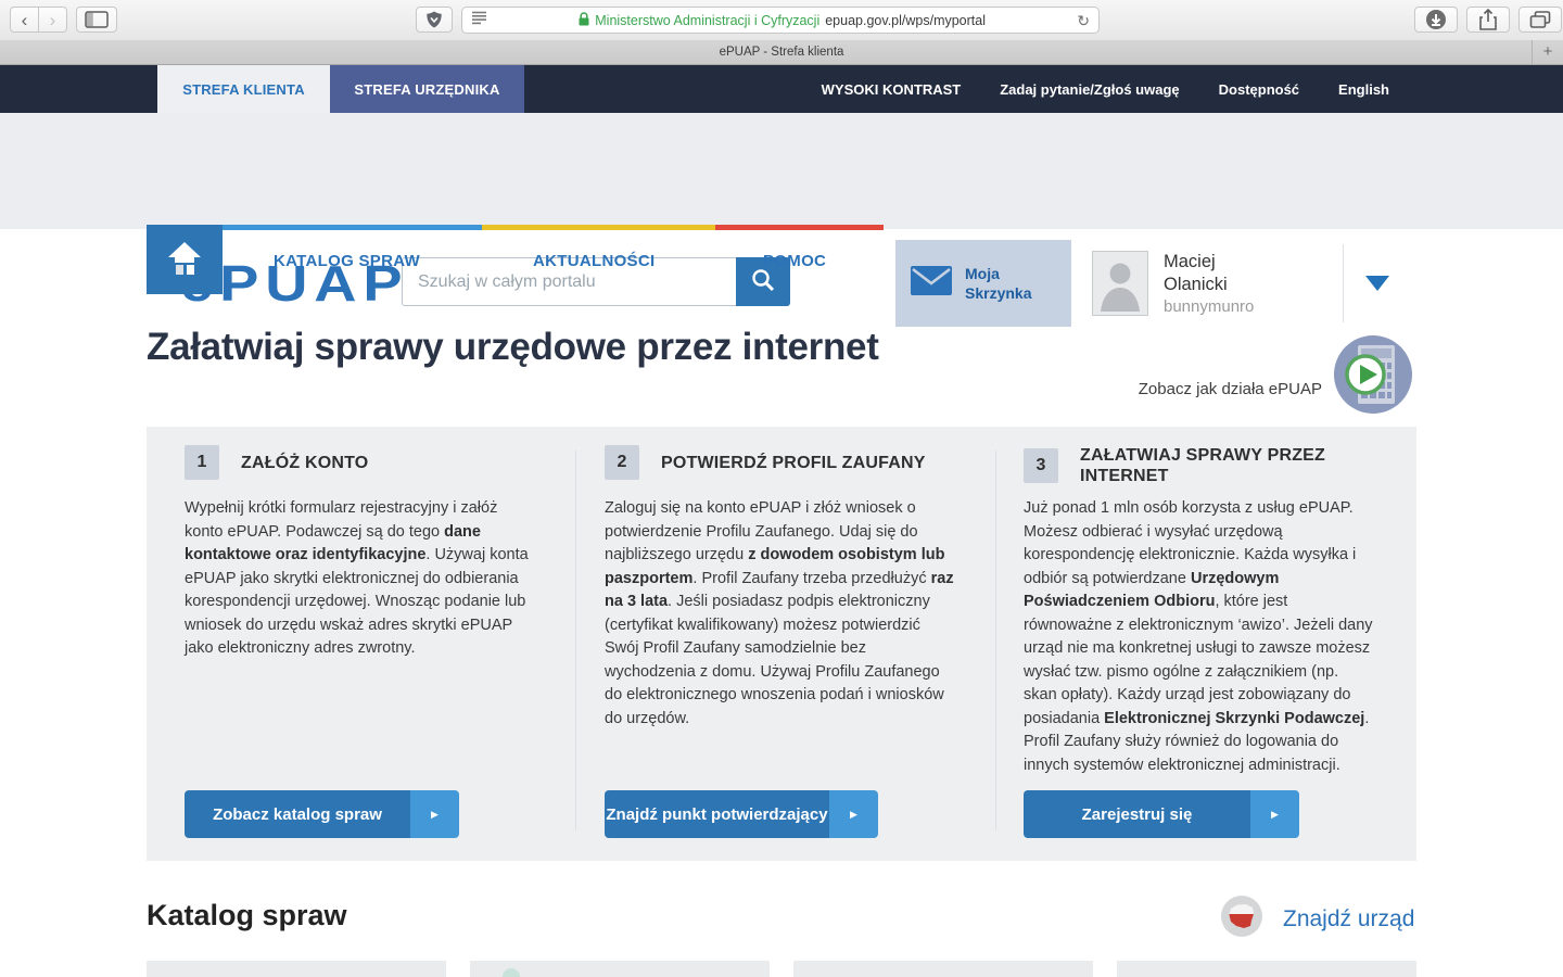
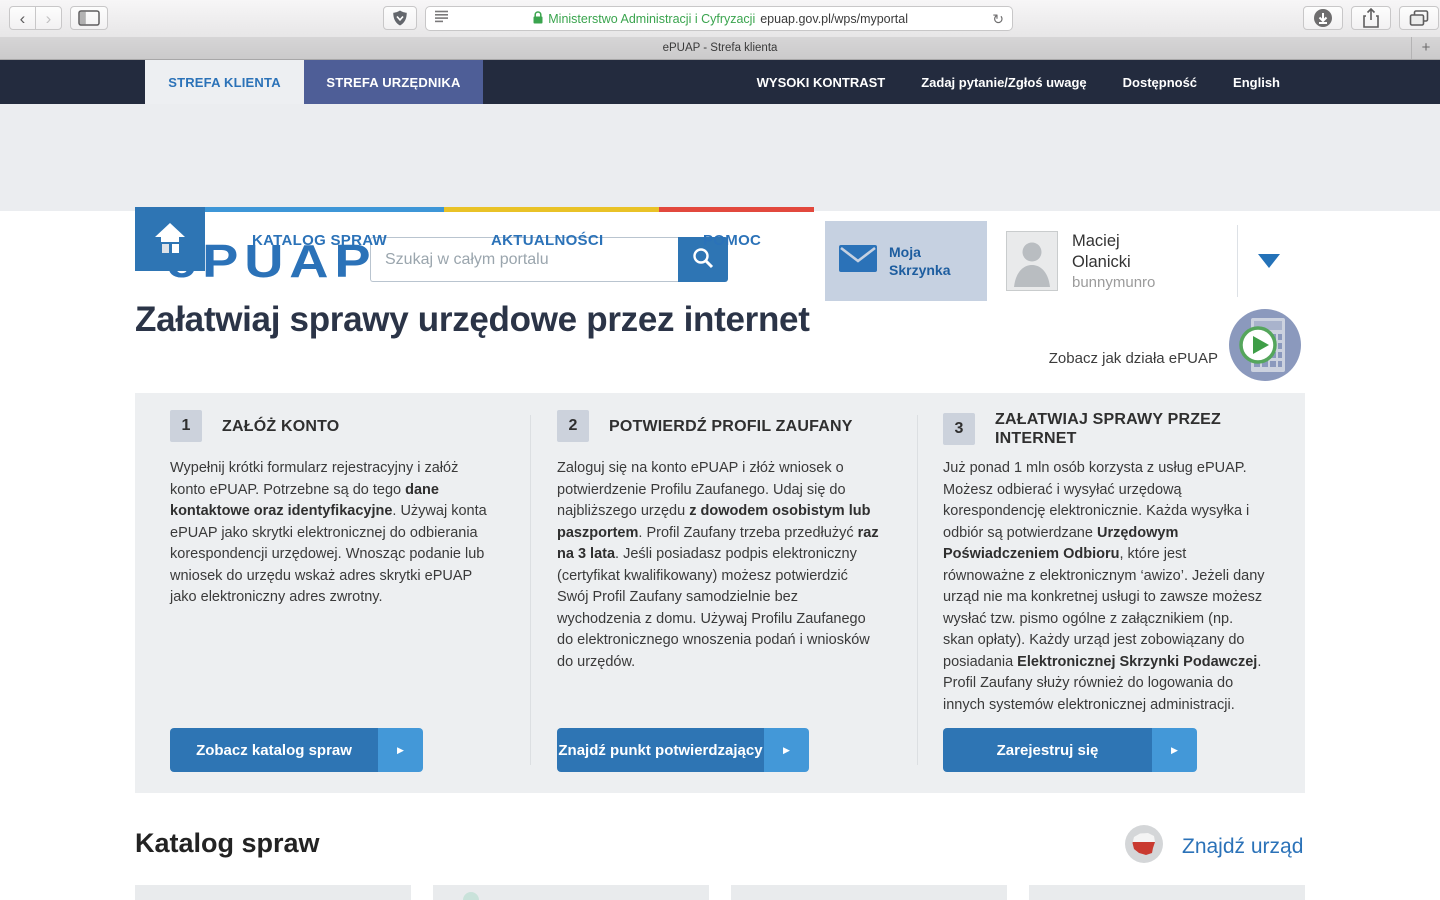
  ‹
  ›
  Ministerstwo Administracji i Cyfryzacji
  epuap.gov.pl/wps/myportal
  ↻
  ePUAP - Strefa klienta
  +
  STREFA KLIENTA
  STREFA URZĘDNIKA
  WYSOKI KONTRAST
  Zadaj pytanie/Zgłoś uwagę
  Dostępność
  English
  PUAP
  Szukaj w całym portalu
  Moja
  Skrzynka
  Maciej
  Olanicki
  bunnymunro
  KATALOG SPRAW
  AKTUALNOŚCI
  POMOC
  Załatwiaj sprawy urzędowe przez internet
  Zobacz jak działa ePUAP
  1
  ZAŁÓŻ KONTO
- Wypełnij krótki formularz rejestracyjny i załóż konto ePUAP. Podawczej są do tego dane kontaktowe oraz identyfikacyjne. Używaj konta ePUAP jako skrytki elektronicznej do odbierania korespondencji urzędowej. Wnosząc podanie lub wniosek do urzędu wskaż adres skrytki ePUAP jako elektroniczny adres zwrotny.
+ Wypełnij krótki formularz rejestracyjny i załóż konto ePUAP. Potrzebne są do tego dane kontaktowe oraz identyfikacyjne. Używaj konta ePUAP jako skrytki elektronicznej do odbierania korespondencji urzędowej. Wnosząc podanie lub wniosek do urzędu wskaż adres skrytki ePUAP jako elektroniczny adres zwrotny.
  Zobacz katalog spraw
  ▶
  2
  POTWIERDŹ PROFIL ZAUFANY
  Zaloguj się na konto ePUAP i złóż wniosek o potwierdzenie Profilu Zaufanego. Udaj się do najbliższego urzędu z dowodem osobistym lub paszportem. Profil Zaufany trzeba przedłużyć raz na 3 lata. Jeśli posiadasz podpis elektroniczny (certyfikat kwalifikowany) możesz potwierdzić Swój Profil Zaufany samodzielnie bez wychodzenia z domu. Używaj Profilu Zaufanego do elektronicznego wnoszenia podań i wniosków do urzędów.
  Znajdź punkt potwierdzający
  ▶
  3
  ZAŁATWIAJ SPRAWY PRZEZ INTERNET
  Już ponad 1 mln osób korzysta z usług ePUAP. Możesz odbierać i wysyłać urzędową korespondencję elektronicznie. Każda wysyłka i odbiór są potwierdzane Urzędowym Poświadczeniem Odbioru, które jest równoważne z elektronicznym ‘awizo’. Jeżeli dany urząd nie ma konkretnej usługi to zawsze możesz wysłać tzw. pismo ogólne z załącznikiem (np. skan opłaty). Każdy urząd jest zobowiązany do posiadania Elektronicznej Skrzynki Podawczej. Profil Zaufany służy również do logowania do innych systemów elektronicznej administracji.
  Zarejestruj się
  ▶
  Katalog spraw
  Znajdź urząd
